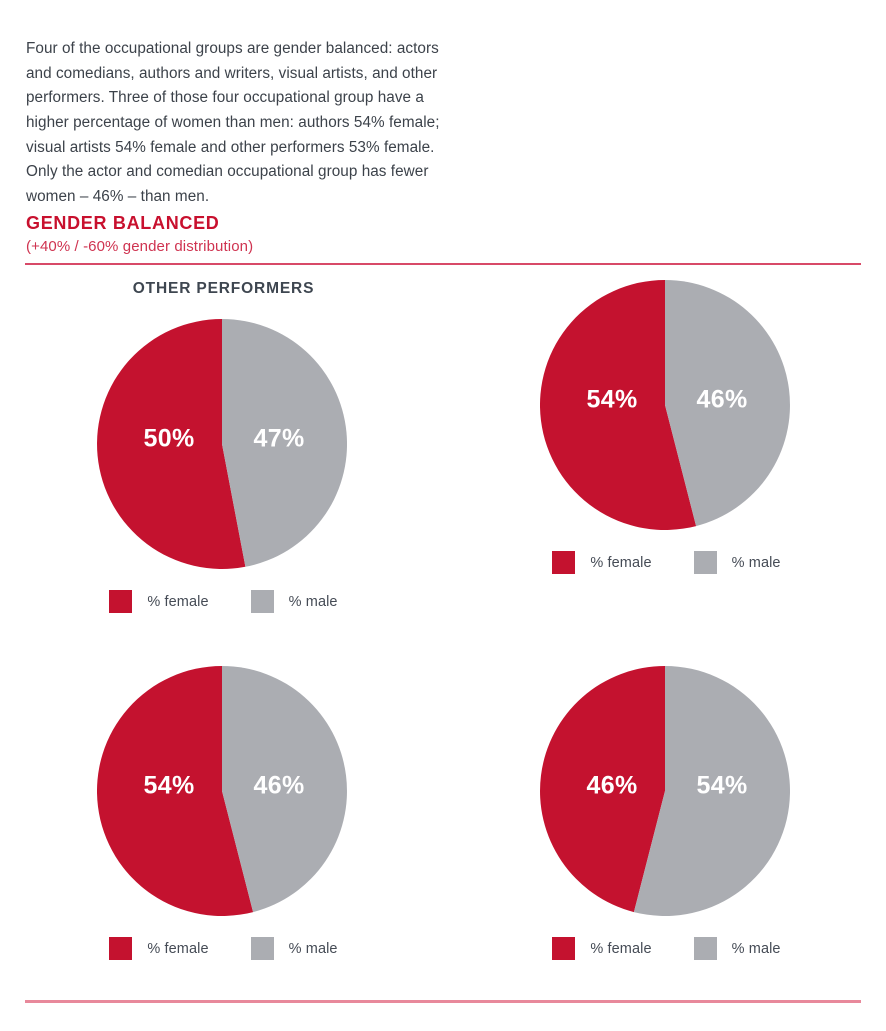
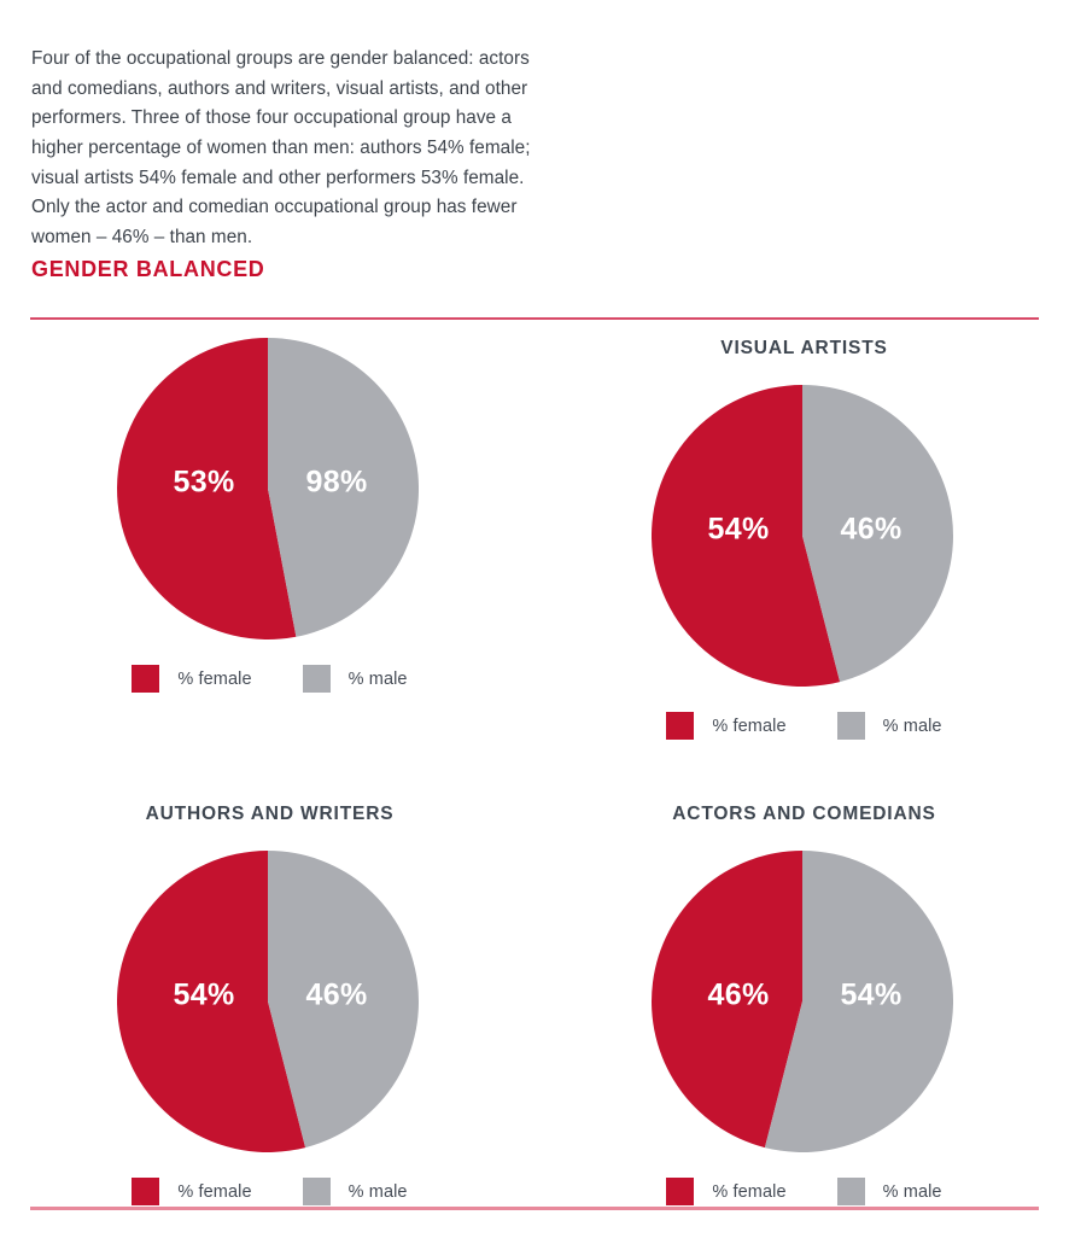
  Four of the occupational groups are gender balanced: actors and comedians, authors and writers, visual artists, and other performers. Three of those four occupational group have a higher percentage of women than men: authors 54% female; visual artists 54% female and other performers 53% female. Only the actor and comedian occupational group has fewer women – 46% – than men.
  GENDER BALANCED
- (+40% / -60% gender distribution)
- OTHER PERFORMERS
- 50%
+ 53%
- 47%
+ 98%
  % female
  % male
+ VISUAL ARTISTS
  54%
  46%
  % female
  % male
+ AUTHORS AND WRITERS
  54%
  46%
  % female
  % male
+ ACTORS AND COMEDIANS
  46%
  54%
  % female
  % male
